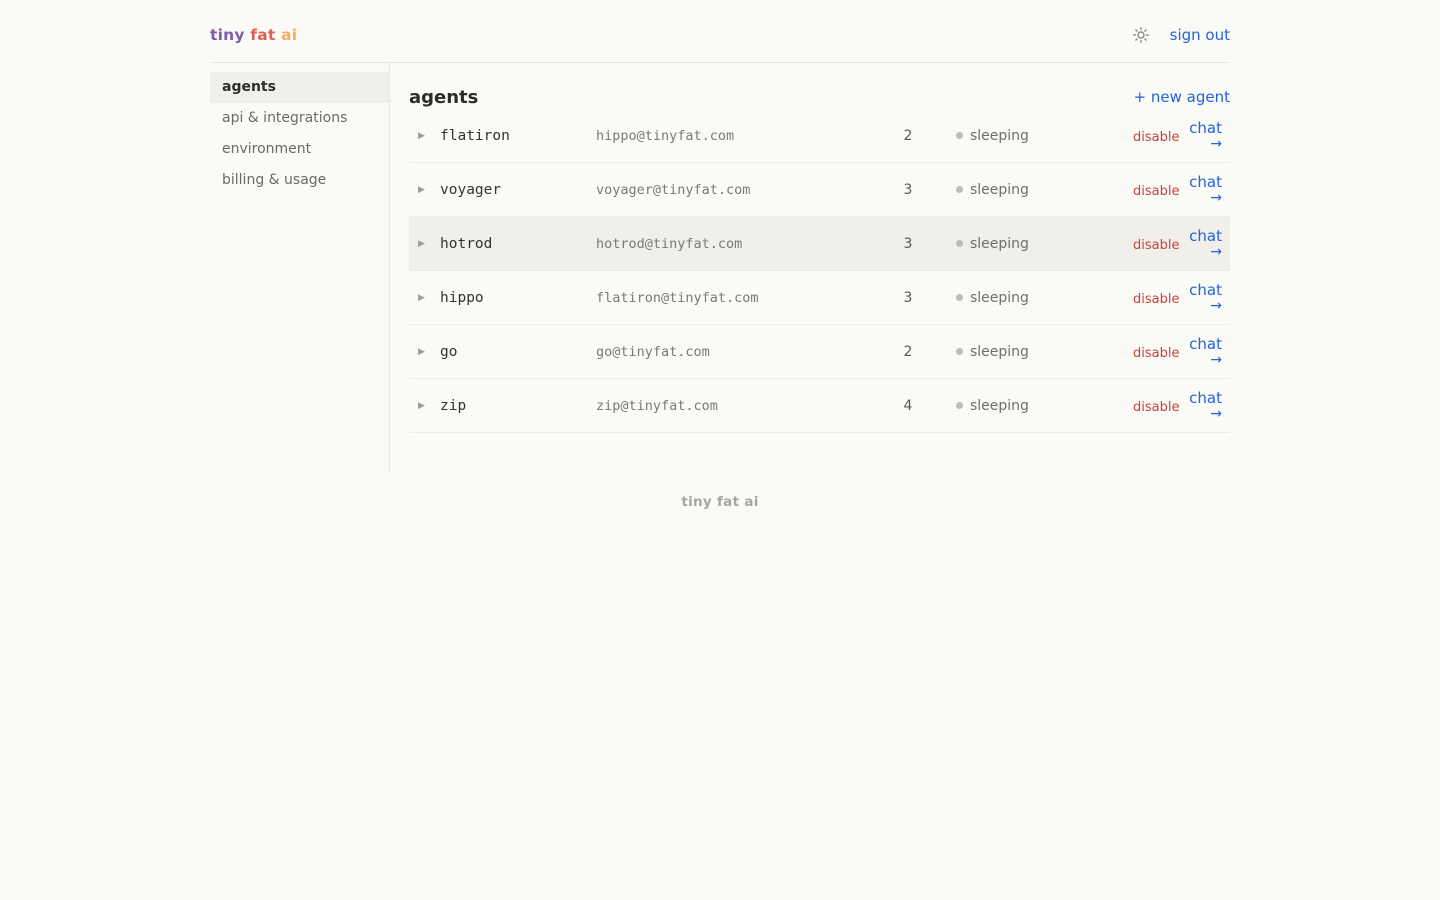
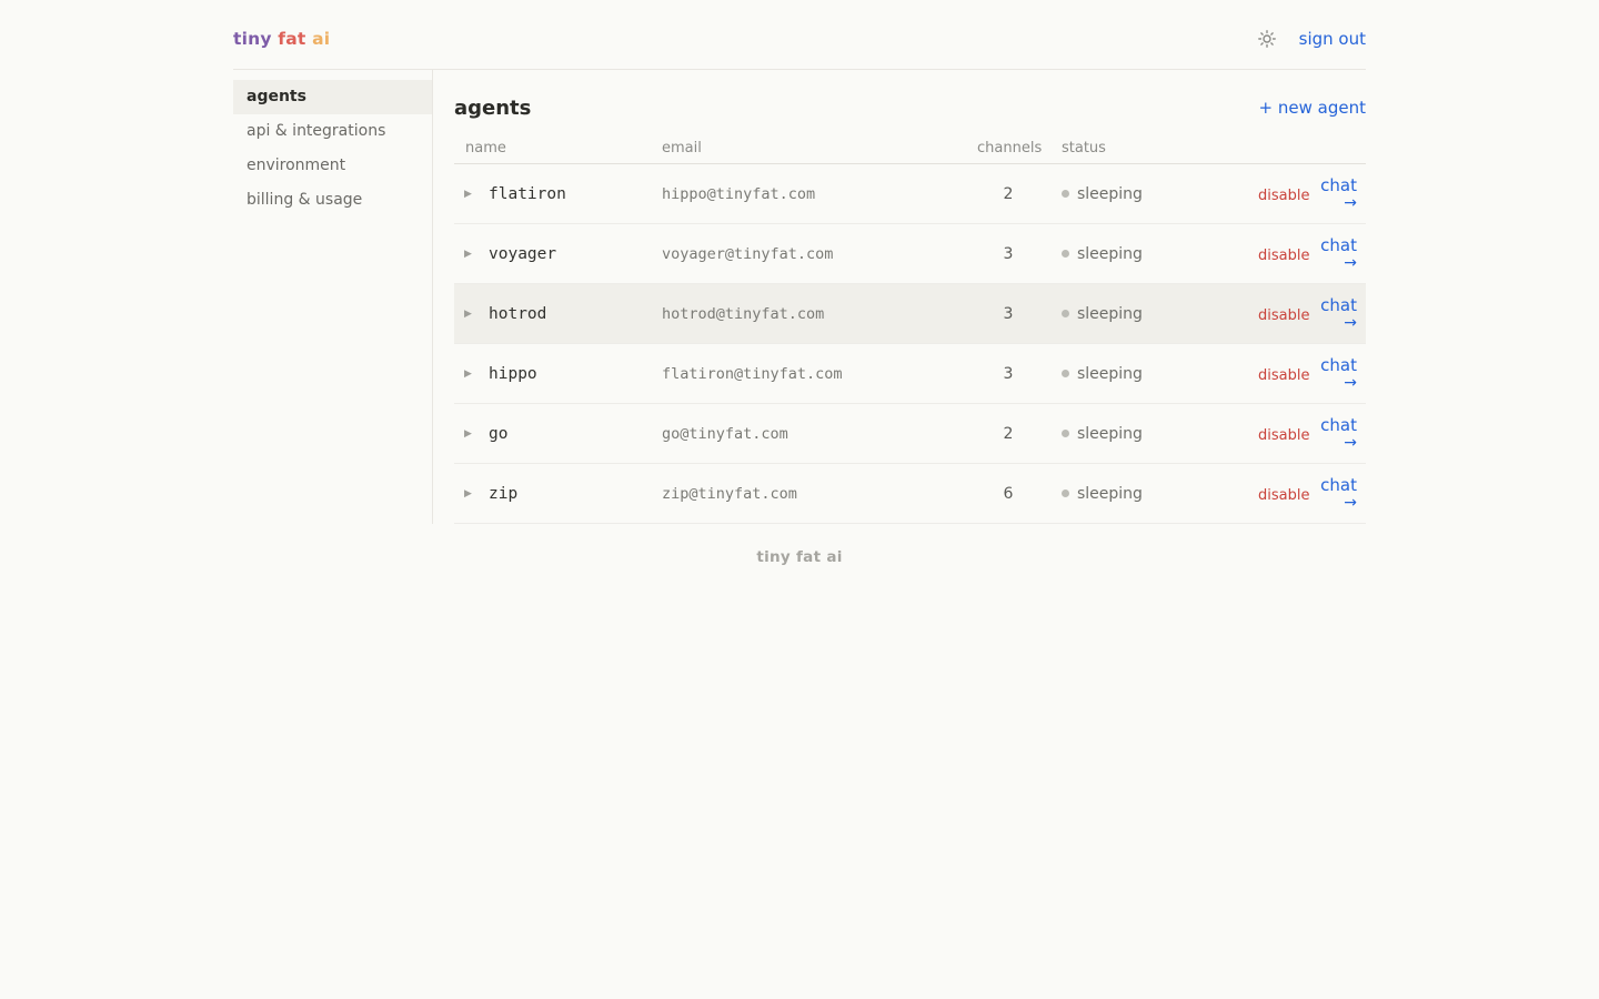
  tiny fat ai
  sign out
  agents
  api & integrations
  environment
  billing & usage
  agents
  + new agent
+ name
+ email
+ channels
+ status
  ▶
  flatiron
  hippo@tinyfat.com
  2
  sleeping
  disable
  chat
  →
  ▶
  voyager
  voyager@tinyfat.com
  3
  sleeping
  disable
  chat
  →
  ▶
  hotrod
  hotrod@tinyfat.com
  3
  sleeping
  disable
  chat
  →
  ▶
  hippo
  flatiron@tinyfat.com
  3
  sleeping
  disable
  chat
  →
  ▶
  go
  go@tinyfat.com
  2
  sleeping
  disable
  chat
  →
  ▶
  zip
  zip@tinyfat.com
- 4
+ 6
  sleeping
  disable
  chat
  →
  tiny fat ai
